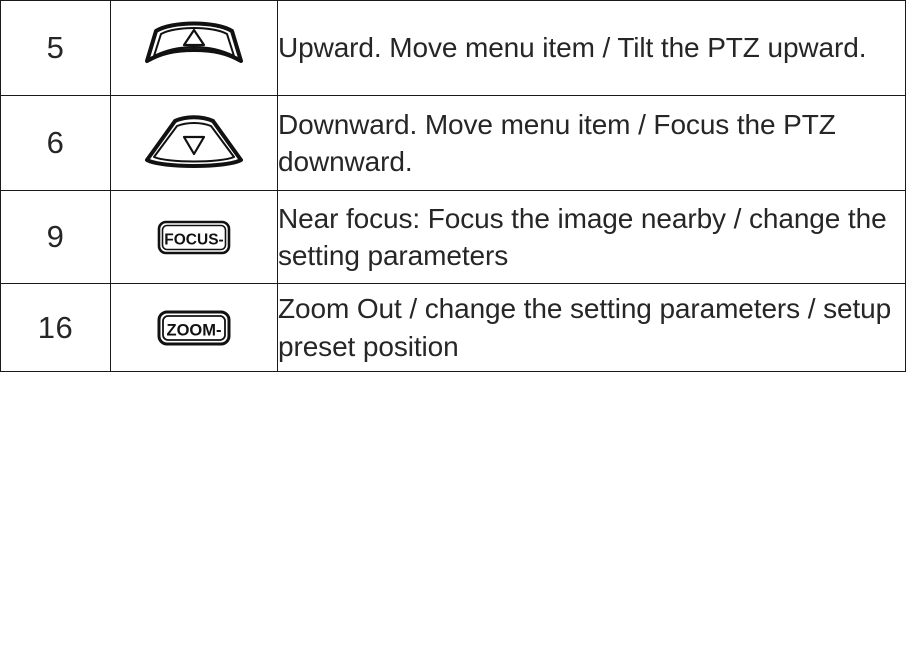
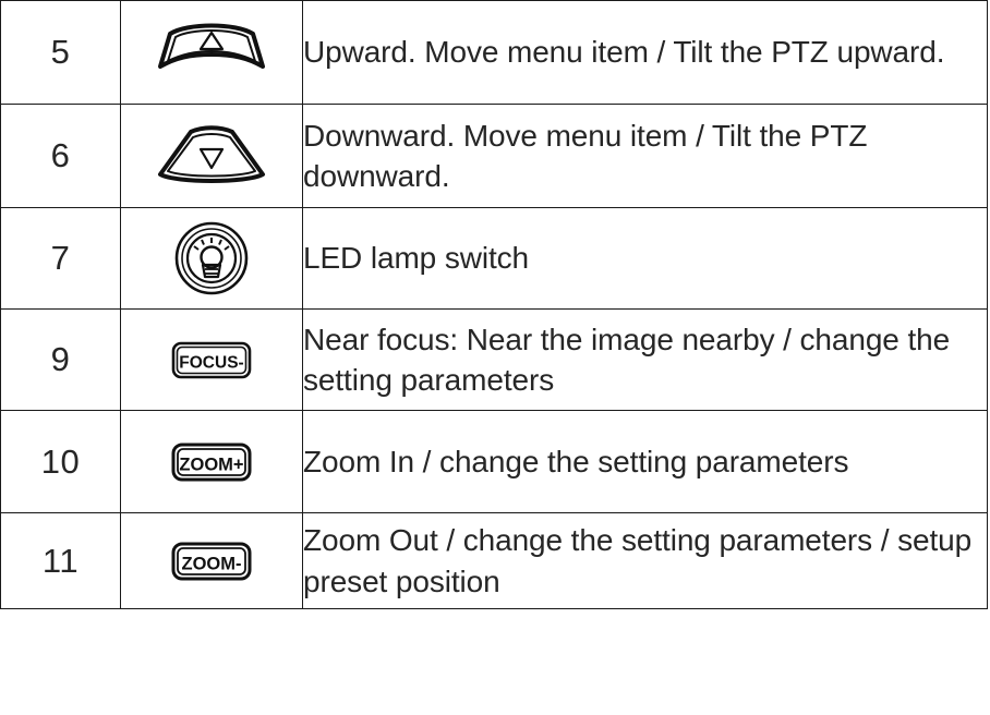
  5		Upward. Move menu item / Tilt the PTZ upward.
- 6		Downward. Move menu item / Focus the PTZ downward.
+ 6		Downward. Move menu item / Tilt the PTZ downward.
+ 7		LED lamp switch
- 9	FOCUS-	Near focus: Focus the image nearby / change the setting parameters
+ 9	FOCUS-	Near focus: Near the image nearby / change the setting parameters
+ 10	ZOOM+	Zoom In / change the setting parameters
- 16	ZOOM-	Zoom Out / change the setting parameters / setup preset position
+ 11	ZOOM-	Zoom Out / change the setting parameters / setup preset position
